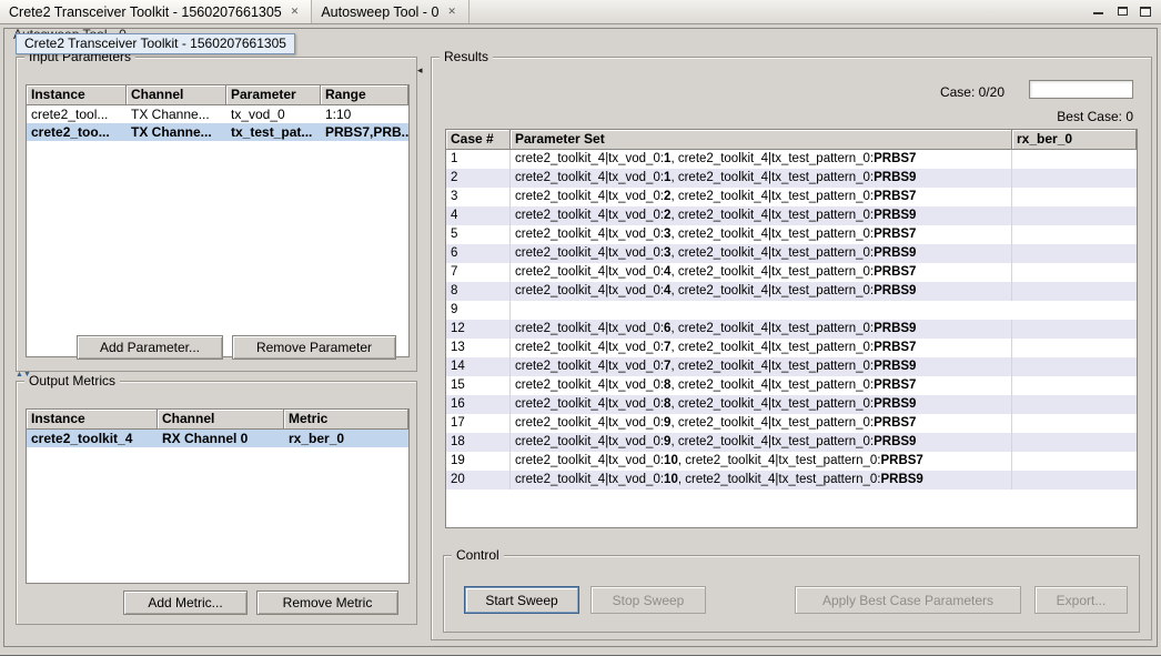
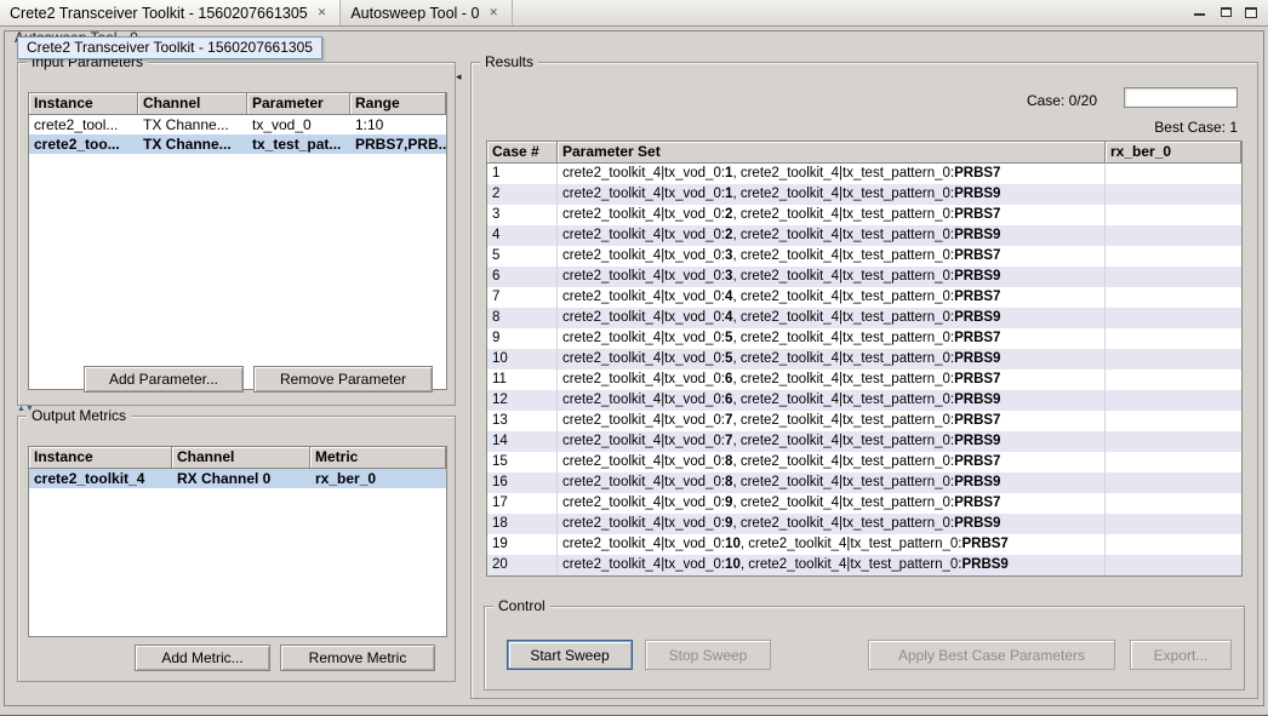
  Crete2 Transceiver Toolkit - 1560207661305
  ✕
  Autosweep Tool - 0
  ✕
  Crete2 Transceiver Toolkit - 1560207661305
  ◂
  Input Parameters
  Instance
  Channel
  Parameter
  Range
  crete2_tool...
  TX Channe...
  tx_vod_0
  1:10
  crete2_too...
  TX Channe...
  tx_test_pat...
  PRBS7,PRB..
  Add Parameter...
  Remove Parameter
  Output Metrics
  Instance
  Channel
  Metric
  crete2_toolkit_4
  RX Channel 0
  rx_ber_0
  Add Metric...
  Remove Metric
  Results
  Case: 0/20
- Best Case: 0
+ Best Case: 1
  Case #
  Parameter Set
  rx_ber_0
  1
  crete2_toolkit_4|tx_vod_0:1, crete2_toolkit_4|tx_test_pattern_0:PRBS7
  2
  crete2_toolkit_4|tx_vod_0:1, crete2_toolkit_4|tx_test_pattern_0:PRBS9
  3
  crete2_toolkit_4|tx_vod_0:2, crete2_toolkit_4|tx_test_pattern_0:PRBS7
  4
  crete2_toolkit_4|tx_vod_0:2, crete2_toolkit_4|tx_test_pattern_0:PRBS9
  5
  crete2_toolkit_4|tx_vod_0:3, crete2_toolkit_4|tx_test_pattern_0:PRBS7
  6
  crete2_toolkit_4|tx_vod_0:3, crete2_toolkit_4|tx_test_pattern_0:PRBS9
  7
  crete2_toolkit_4|tx_vod_0:4, crete2_toolkit_4|tx_test_pattern_0:PRBS7
  8
  crete2_toolkit_4|tx_vod_0:4, crete2_toolkit_4|tx_test_pattern_0:PRBS9
  9
+ crete2_toolkit_4|tx_vod_0:5, crete2_toolkit_4|tx_test_pattern_0:PRBS7
+ 10
+ crete2_toolkit_4|tx_vod_0:5, crete2_toolkit_4|tx_test_pattern_0:PRBS9
+ 11
+ crete2_toolkit_4|tx_vod_0:6, crete2_toolkit_4|tx_test_pattern_0:PRBS7
  12
  crete2_toolkit_4|tx_vod_0:6, crete2_toolkit_4|tx_test_pattern_0:PRBS9
  13
  crete2_toolkit_4|tx_vod_0:7, crete2_toolkit_4|tx_test_pattern_0:PRBS7
  14
  crete2_toolkit_4|tx_vod_0:7, crete2_toolkit_4|tx_test_pattern_0:PRBS9
  15
  crete2_toolkit_4|tx_vod_0:8, crete2_toolkit_4|tx_test_pattern_0:PRBS7
  16
  crete2_toolkit_4|tx_vod_0:8, crete2_toolkit_4|tx_test_pattern_0:PRBS9
  17
  crete2_toolkit_4|tx_vod_0:9, crete2_toolkit_4|tx_test_pattern_0:PRBS7
  18
  crete2_toolkit_4|tx_vod_0:9, crete2_toolkit_4|tx_test_pattern_0:PRBS9
  19
  crete2_toolkit_4|tx_vod_0:10, crete2_toolkit_4|tx_test_pattern_0:PRBS7
  20
  crete2_toolkit_4|tx_vod_0:10, crete2_toolkit_4|tx_test_pattern_0:PRBS9
  Control
  Start Sweep
  Stop Sweep
  Apply Best Case Parameters
  Export...
